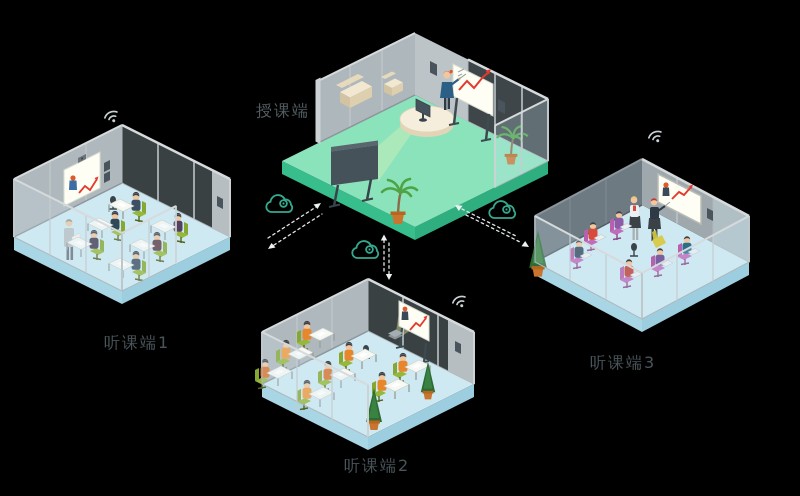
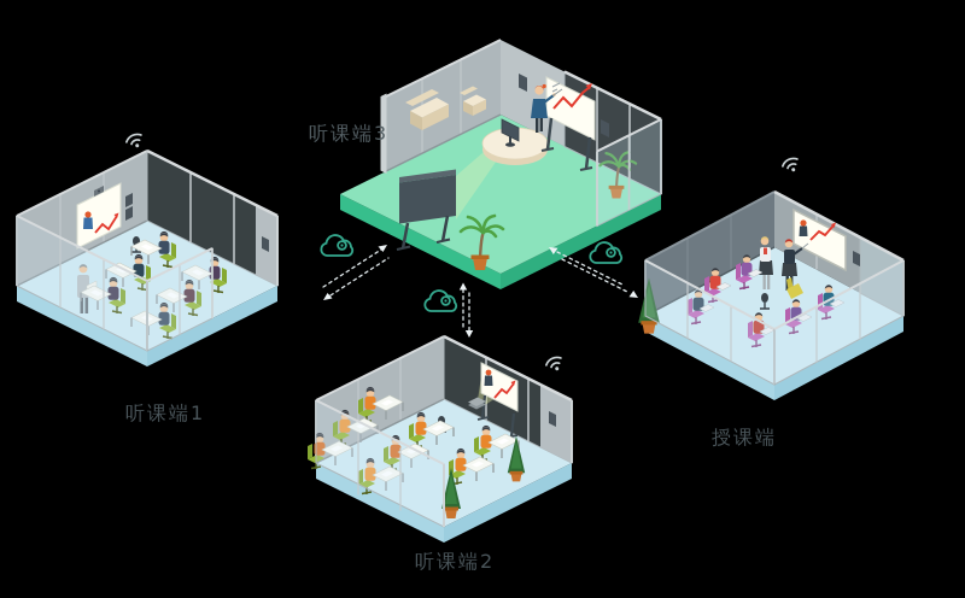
- 授课端
+ 听课端3
  听课端1
  听课端2
- 听课端3
+ 授课端
